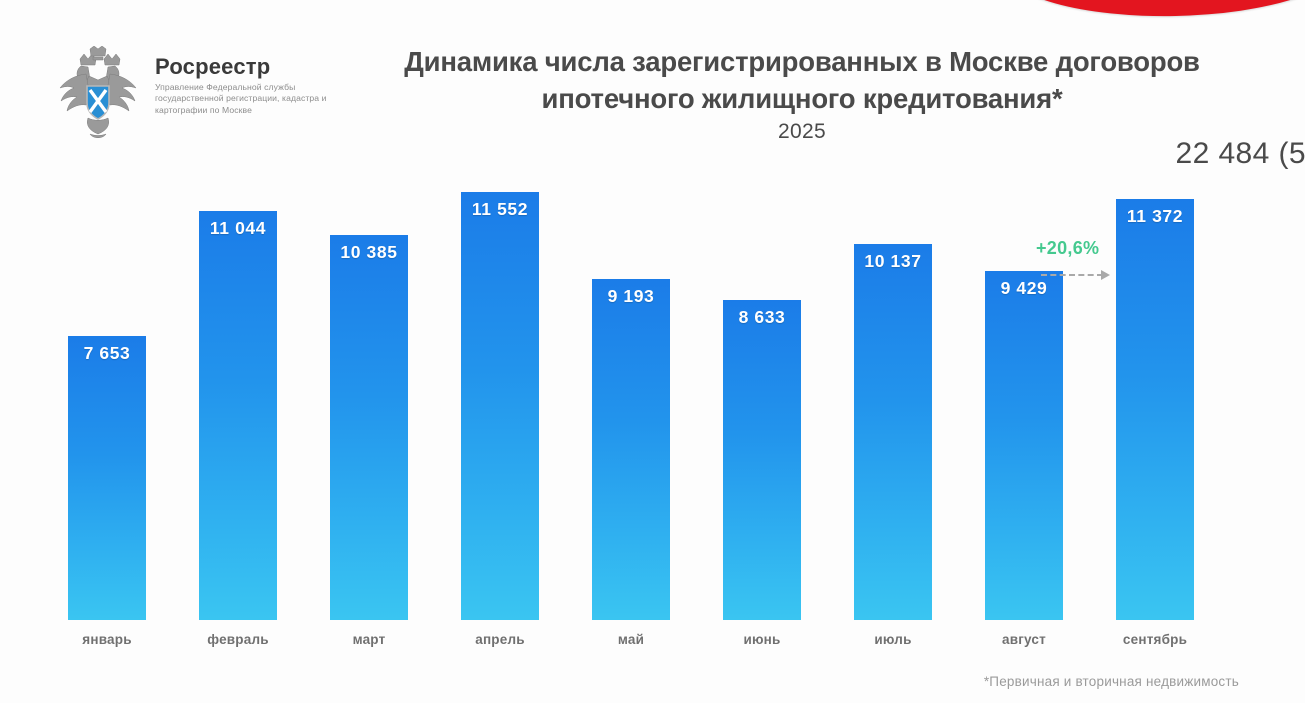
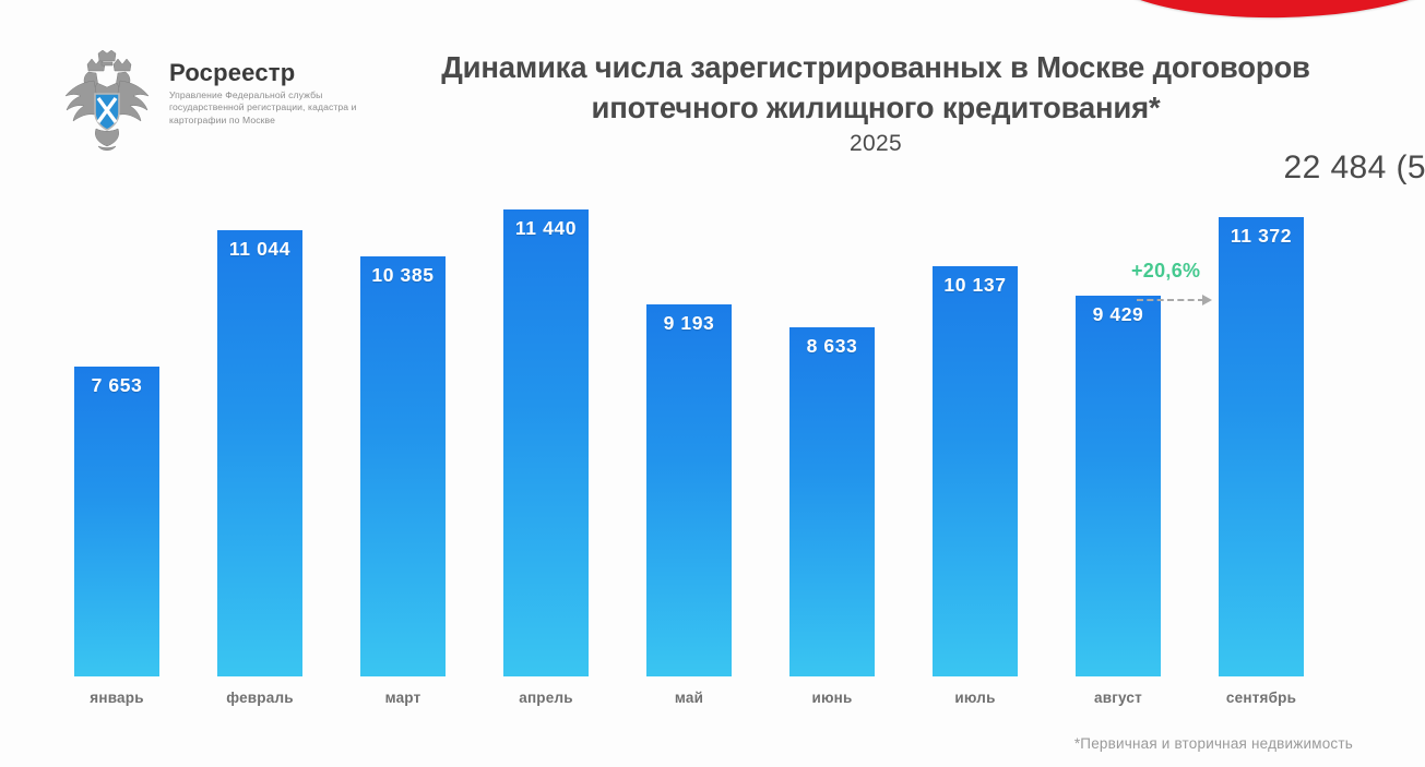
  Росреестр
  Управление Федеральной службы государственной регистрации, кадастра и картографии по Москве
  Динамика числа зарегистрированных в Москве договоров ипотечного жилищного кредитования*
  2025
  22 484 (5
  7 653
  январь
  11 044
  февраль
  10 385
  март
- 11 552
+ 11 440
  апрель
  9 193
  май
  8 633
  июнь
  10 137
  июль
  9 429
  август
  11 372
  сентябрь
  +20,6%
  *Первичная и вторичная недвижимость
